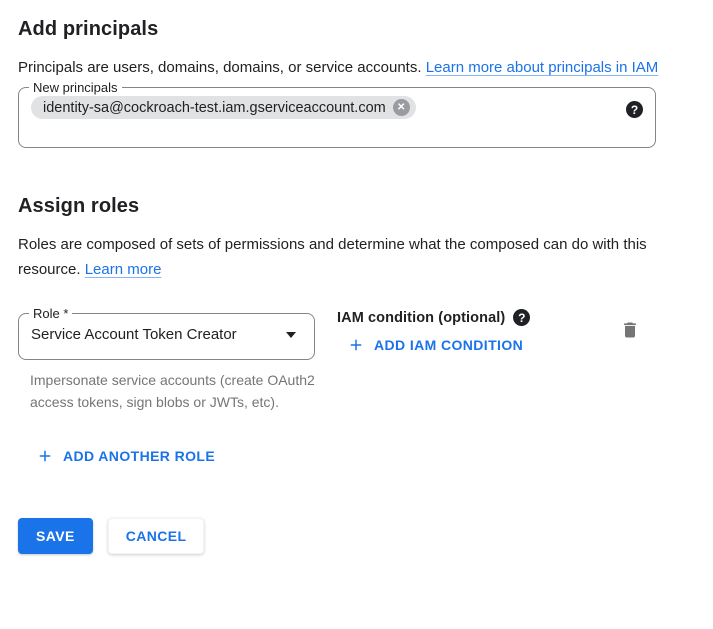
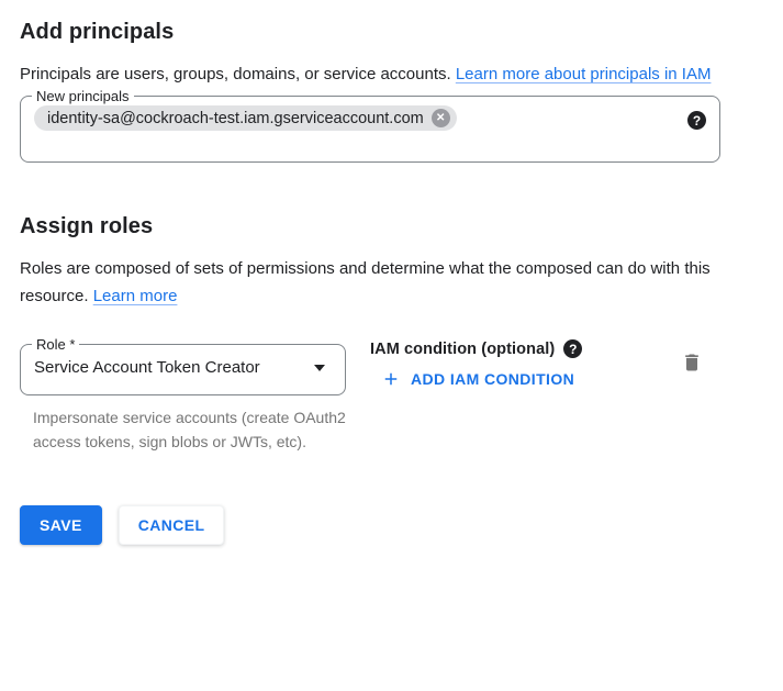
  Add principals
- Principals are users, domains, domains, or service accounts. Learn more about principals in IAM
+ Principals are users, groups, domains, or service accounts. Learn more about principals in IAM
  New principals
  identity-sa@cockroach-test.iam.gserviceaccount.com
  ✕
  ?
  Assign roles
  Roles are composed of sets of permissions and determine what the composed can do with this resource. Learn more
  Role *
  Service Account Token Creator
  Impersonate service accounts (create OAuth2 access tokens, sign blobs or JWTs, etc).
  IAM condition (optional)
  ?
  ADD IAM CONDITION
- ADD ANOTHER ROLE
  SAVE
  CANCEL
